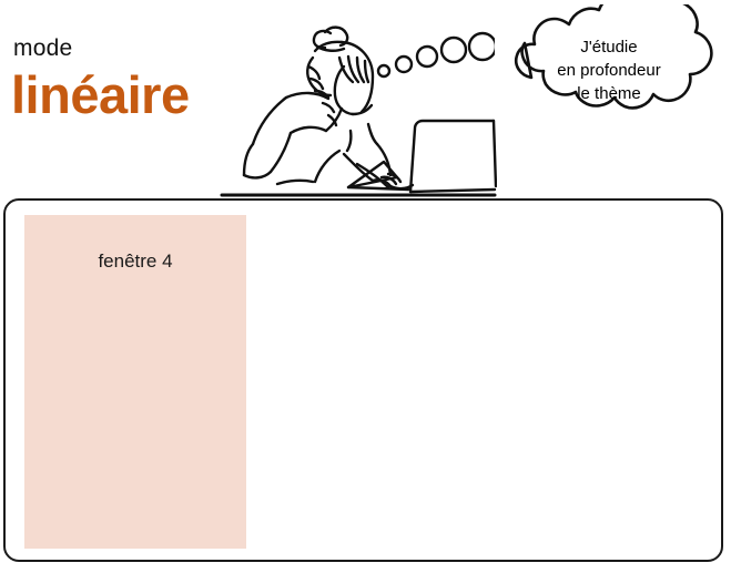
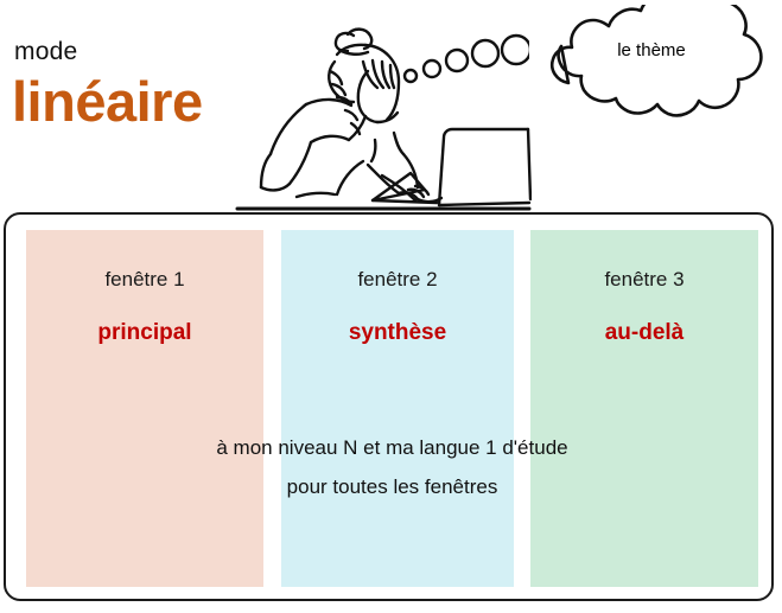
  mode
  linéaire
- J'étudie
- en profondeur
  le thème
- fenêtre 4
+ fenêtre 1
+ principal
+ fenêtre 2
+ synthèse
+ fenêtre 3
+ au-delà
+ à mon niveau N et ma langue 1 d'étude
+ pour toutes les fenêtres
